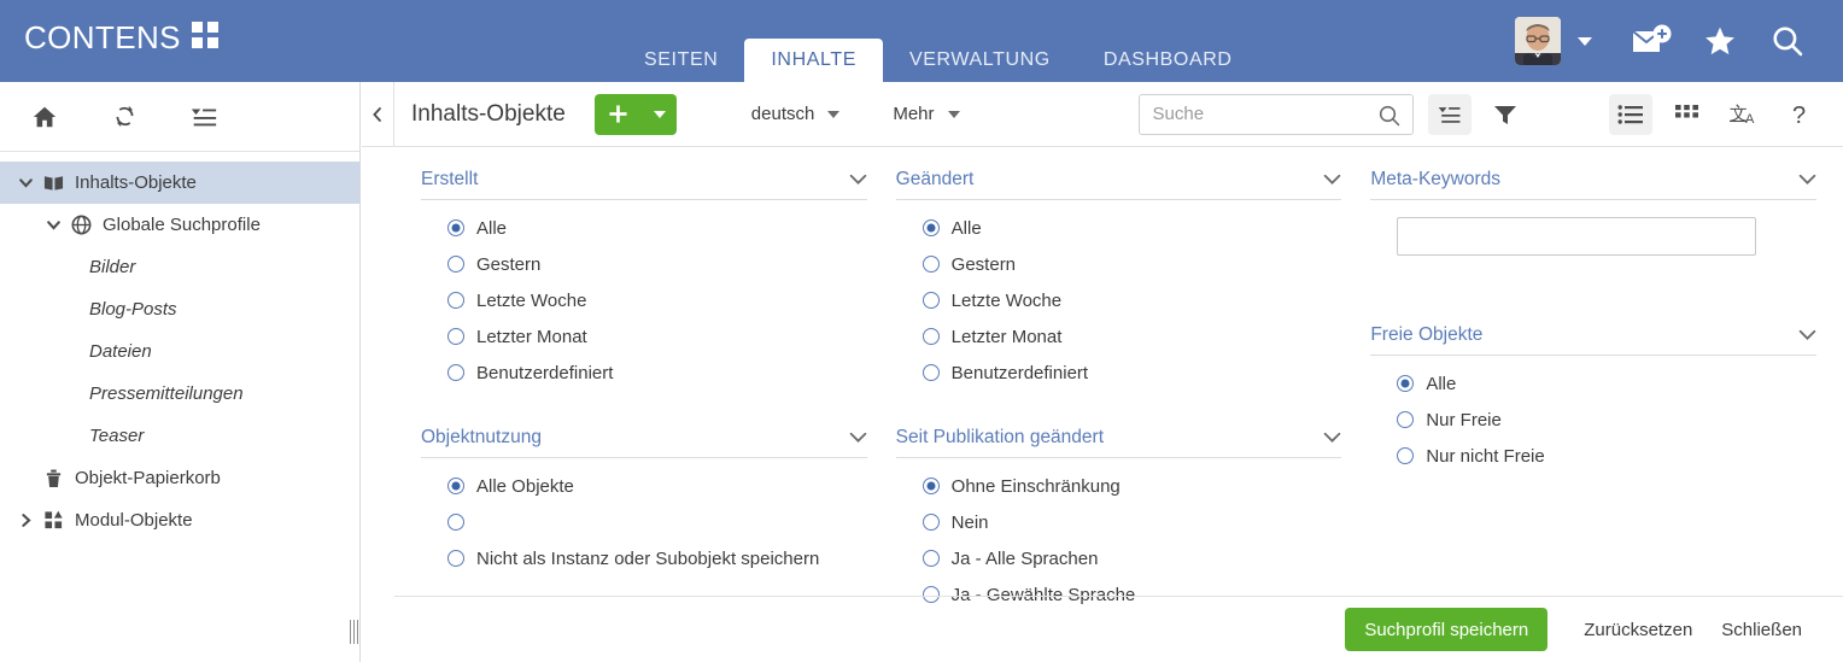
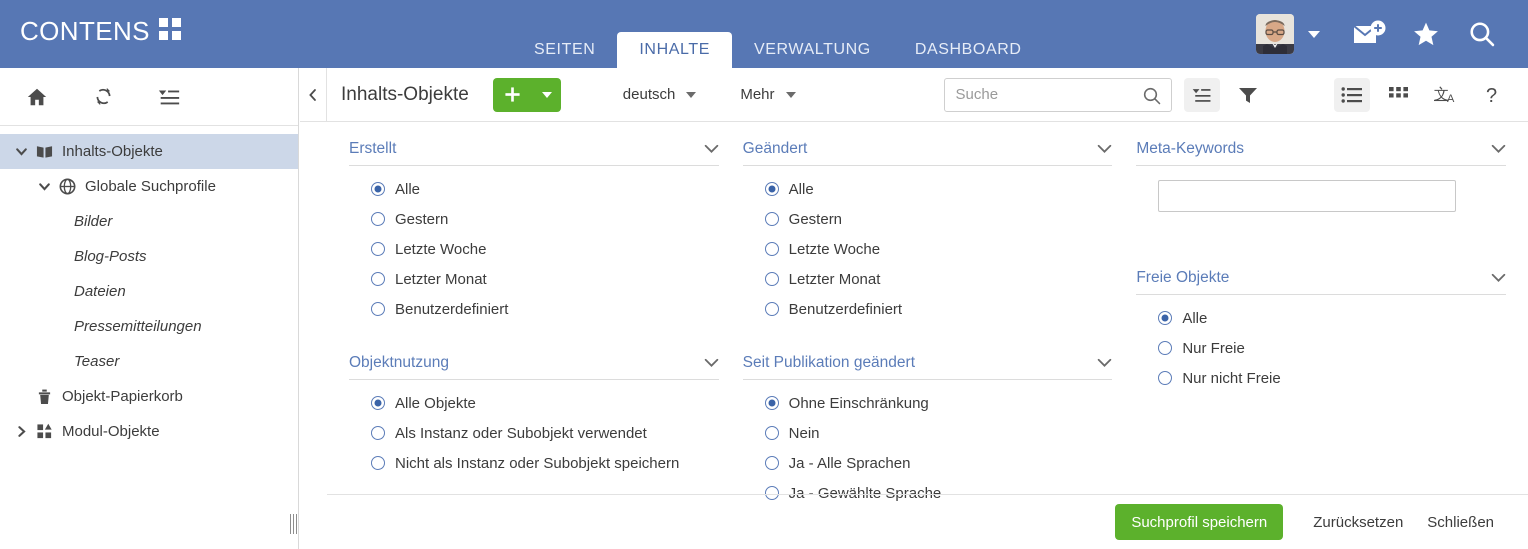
  CONTENS
  SEITEN
  INHALTE
  VERWALTUNG
  DASHBOARD
  Inhalts-Objekte
  Globale Suchprofile
  Bilder
  Blog-Posts
  Dateien
  Pressemitteilungen
  Teaser
  Objekt-Papierkorb
  Modul-Objekte
  Inhalts-Objekte
  deutsch
  Mehr
  Suche
  文
  A
  ?
  Erstellt
  Alle
  Gestern
  Letzte Woche
  Letzter Monat
  Benutzerdefiniert
  Objektnutzung
  Alle Objekte
+ Als Instanz oder Subobjekt verwendet
  Nicht als Instanz oder Subobjekt speichern
  Geändert
  Alle
  Gestern
  Letzte Woche
  Letzter Monat
  Benutzerdefiniert
  Seit Publikation geändert
  Ohne Einschränkung
  Nein
  Ja - Alle Sprachen
  Ja - Gewählte Sprache
  Meta-Keywords
  Freie Objekte
  Alle
  Nur Freie
  Nur nicht Freie
  Suchprofil speichern
  Zurücksetzen
  Schließen
